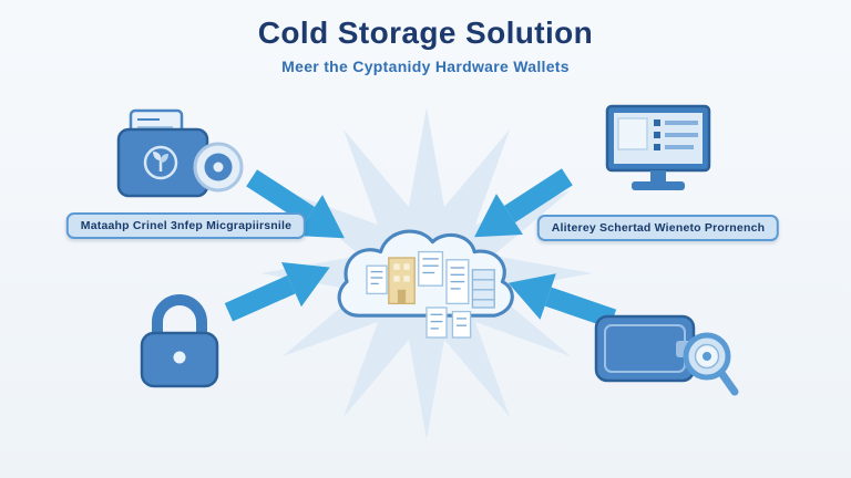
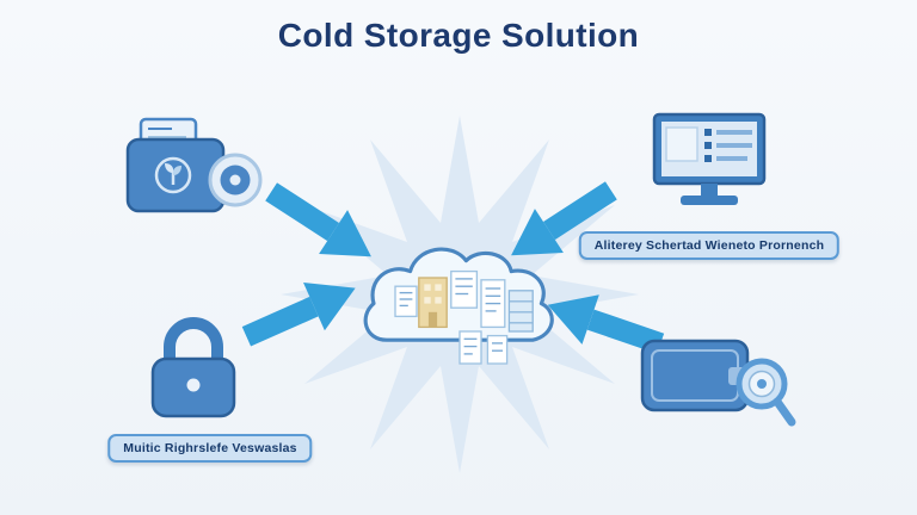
  Cold Storage Solution
- Meer the Cyptanidy Hardware Wallets
- Mataahp Crinel 3nfep Micgrapiirsnile
  Aliterey Schertad Wieneto Prornench
+ Muitic Righrslefe Veswaslas
